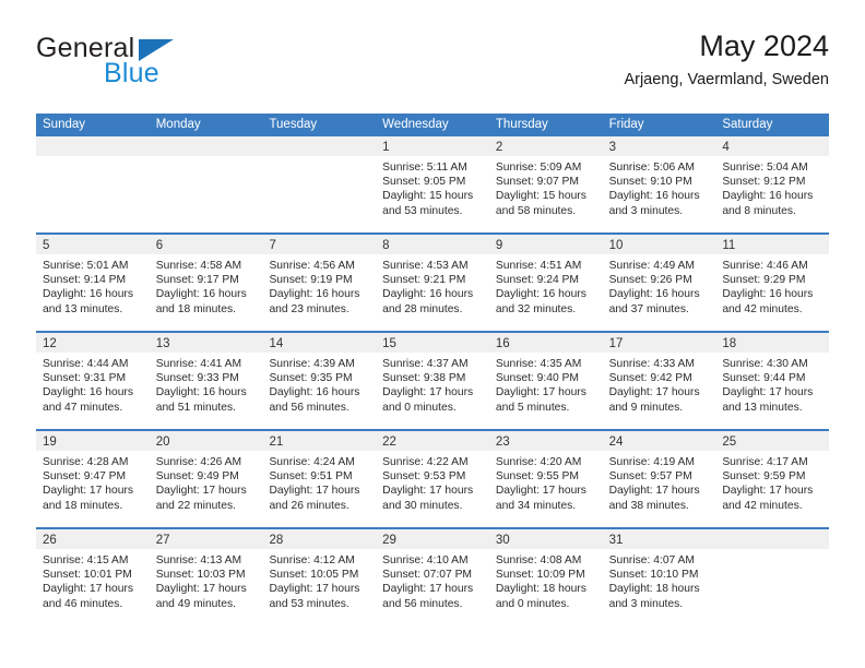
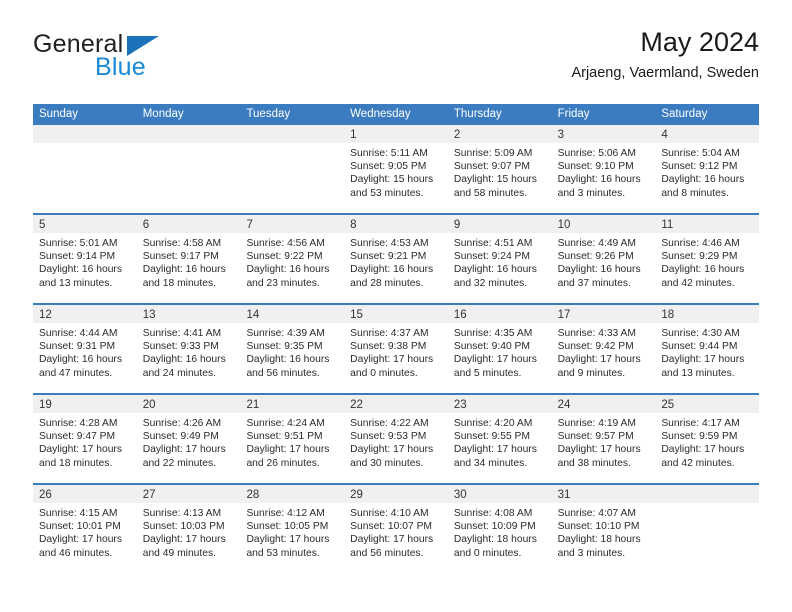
  General
  Blue
  May 2024
  Arjaeng, Vaermland, Sweden
  Sunday
  Monday
  Tuesday
  Wednesday
  Thursday
  Friday
  Saturday
  1
  Sunrise: 5:11 AM
  Sunset: 9:05 PM
  Daylight: 15 hours
  and 53 minutes.
  2
  Sunrise: 5:09 AM
  Sunset: 9:07 PM
  Daylight: 15 hours
  and 58 minutes.
  3
  Sunrise: 5:06 AM
  Sunset: 9:10 PM
  Daylight: 16 hours
  and 3 minutes.
  4
  Sunrise: 5:04 AM
  Sunset: 9:12 PM
  Daylight: 16 hours
  and 8 minutes.
  5
  Sunrise: 5:01 AM
  Sunset: 9:14 PM
  Daylight: 16 hours
  and 13 minutes.
  6
  Sunrise: 4:58 AM
  Sunset: 9:17 PM
  Daylight: 16 hours
  and 18 minutes.
  7
  Sunrise: 4:56 AM
- Sunset: 9:19 PM
+ Sunset: 9:22 PM
  Daylight: 16 hours
  and 23 minutes.
  8
  Sunrise: 4:53 AM
  Sunset: 9:21 PM
  Daylight: 16 hours
  and 28 minutes.
  9
  Sunrise: 4:51 AM
  Sunset: 9:24 PM
  Daylight: 16 hours
  and 32 minutes.
  10
  Sunrise: 4:49 AM
  Sunset: 9:26 PM
  Daylight: 16 hours
  and 37 minutes.
  11
  Sunrise: 4:46 AM
  Sunset: 9:29 PM
  Daylight: 16 hours
  and 42 minutes.
  12
  Sunrise: 4:44 AM
  Sunset: 9:31 PM
  Daylight: 16 hours
  and 47 minutes.
  13
  Sunrise: 4:41 AM
  Sunset: 9:33 PM
  Daylight: 16 hours
- and 51 minutes.
+ and 24 minutes.
  14
  Sunrise: 4:39 AM
  Sunset: 9:35 PM
  Daylight: 16 hours
  and 56 minutes.
  15
  Sunrise: 4:37 AM
  Sunset: 9:38 PM
  Daylight: 17 hours
  and 0 minutes.
  16
  Sunrise: 4:35 AM
  Sunset: 9:40 PM
  Daylight: 17 hours
  and 5 minutes.
  17
  Sunrise: 4:33 AM
  Sunset: 9:42 PM
  Daylight: 17 hours
  and 9 minutes.
  18
  Sunrise: 4:30 AM
  Sunset: 9:44 PM
  Daylight: 17 hours
  and 13 minutes.
  19
  Sunrise: 4:28 AM
  Sunset: 9:47 PM
  Daylight: 17 hours
  and 18 minutes.
  20
  Sunrise: 4:26 AM
  Sunset: 9:49 PM
  Daylight: 17 hours
  and 22 minutes.
  21
  Sunrise: 4:24 AM
  Sunset: 9:51 PM
  Daylight: 17 hours
  and 26 minutes.
  22
  Sunrise: 4:22 AM
  Sunset: 9:53 PM
  Daylight: 17 hours
  and 30 minutes.
  23
  Sunrise: 4:20 AM
  Sunset: 9:55 PM
  Daylight: 17 hours
  and 34 minutes.
  24
  Sunrise: 4:19 AM
  Sunset: 9:57 PM
  Daylight: 17 hours
  and 38 minutes.
  25
  Sunrise: 4:17 AM
  Sunset: 9:59 PM
  Daylight: 17 hours
  and 42 minutes.
  26
  Sunrise: 4:15 AM
  Sunset: 10:01 PM
  Daylight: 17 hours
  and 46 minutes.
  27
  Sunrise: 4:13 AM
  Sunset: 10:03 PM
  Daylight: 17 hours
  and 49 minutes.
  28
  Sunrise: 4:12 AM
  Sunset: 10:05 PM
  Daylight: 17 hours
  and 53 minutes.
  29
  Sunrise: 4:10 AM
- Sunset: 07:07 PM
+ Sunset: 10:07 PM
  Daylight: 17 hours
  and 56 minutes.
  30
  Sunrise: 4:08 AM
  Sunset: 10:09 PM
  Daylight: 18 hours
  and 0 minutes.
  31
  Sunrise: 4:07 AM
  Sunset: 10:10 PM
  Daylight: 18 hours
  and 3 minutes.
